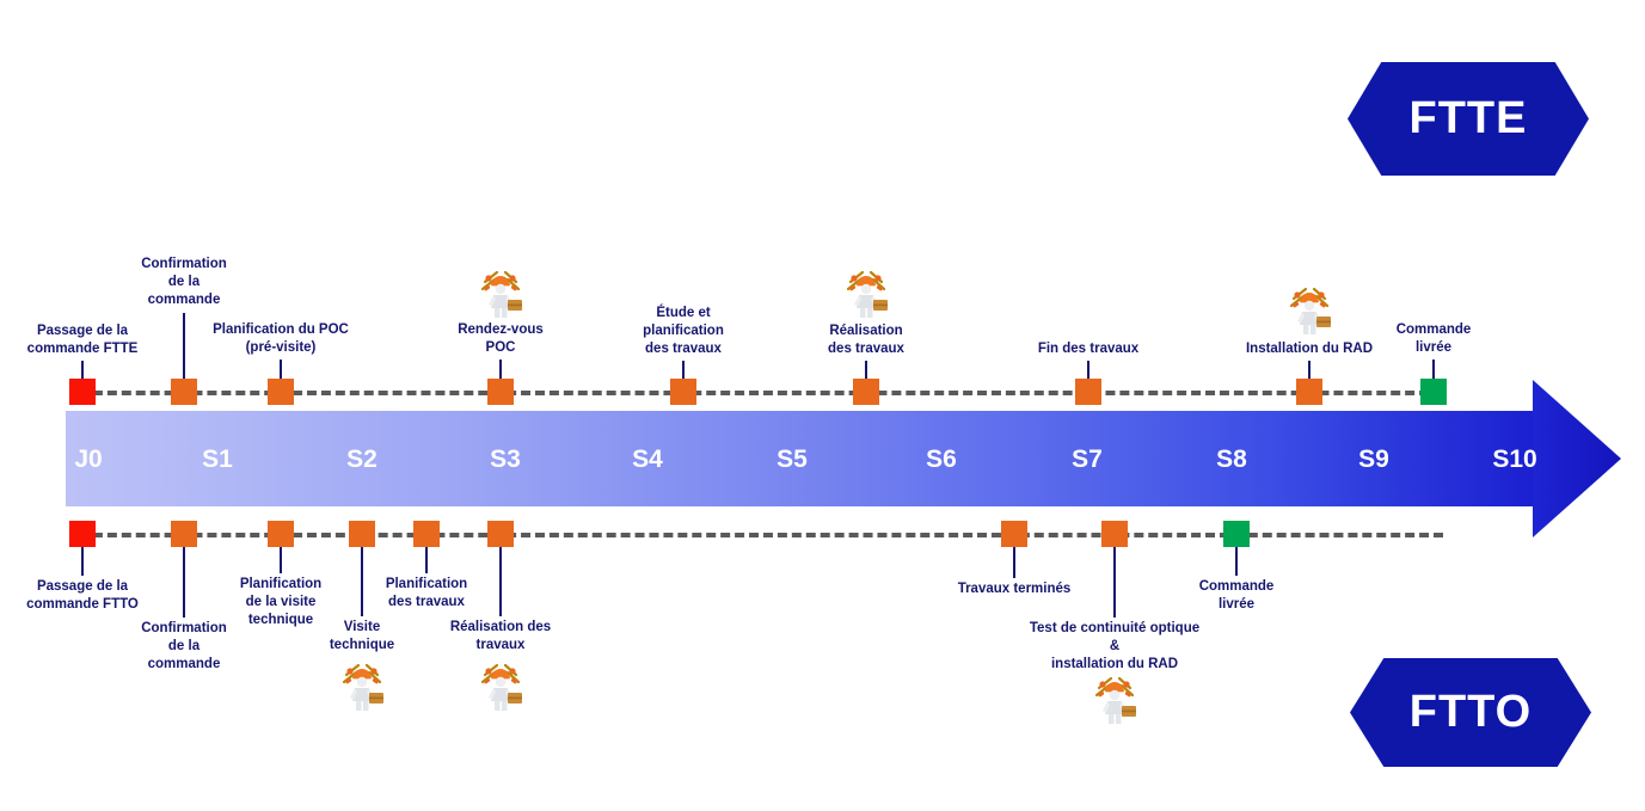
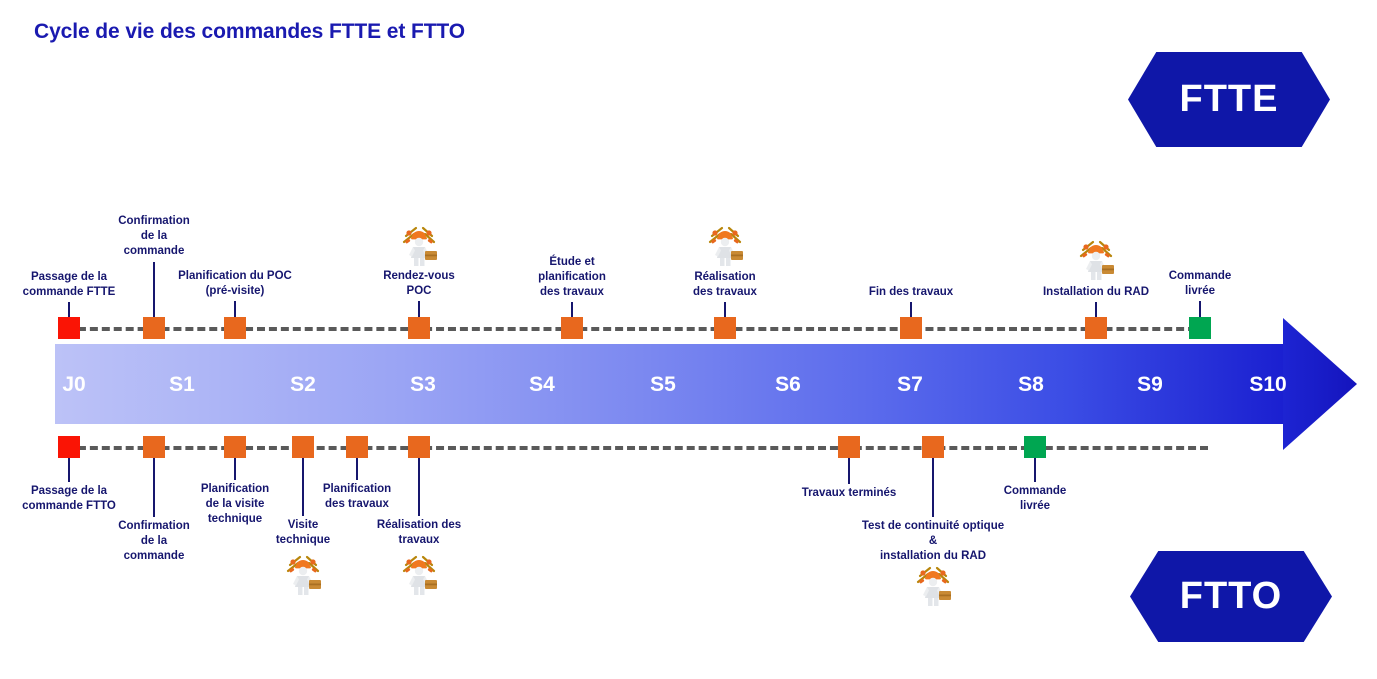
+ Cycle de vie des commandes FTTE et FTTO
  FTTE
  FTTO
  J0
  S1
  S2
  S3
  S4
  S5
  S6
  S7
  S8
  S9
  S10
  Passage de la
  commande FTTE
  Confirmation
  de la
  commande
  Planification du POC
  (pré-visite)
  Rendez-vous
  POC
  Étude et
  planification
  des travaux
  Réalisation
  des travaux
  Fin des travaux
  Installation du RAD
  Commande
  livrée
  Passage de la
  commande FTTO
  Confirmation
  de la
  commande
  Planification
  de la visite
  technique
  Visite
  technique
  Planification
  des travaux
  Réalisation des
  travaux
  Travaux terminés
  Test de continuité optique
  &
  installation du RAD
  Commande
  livrée
